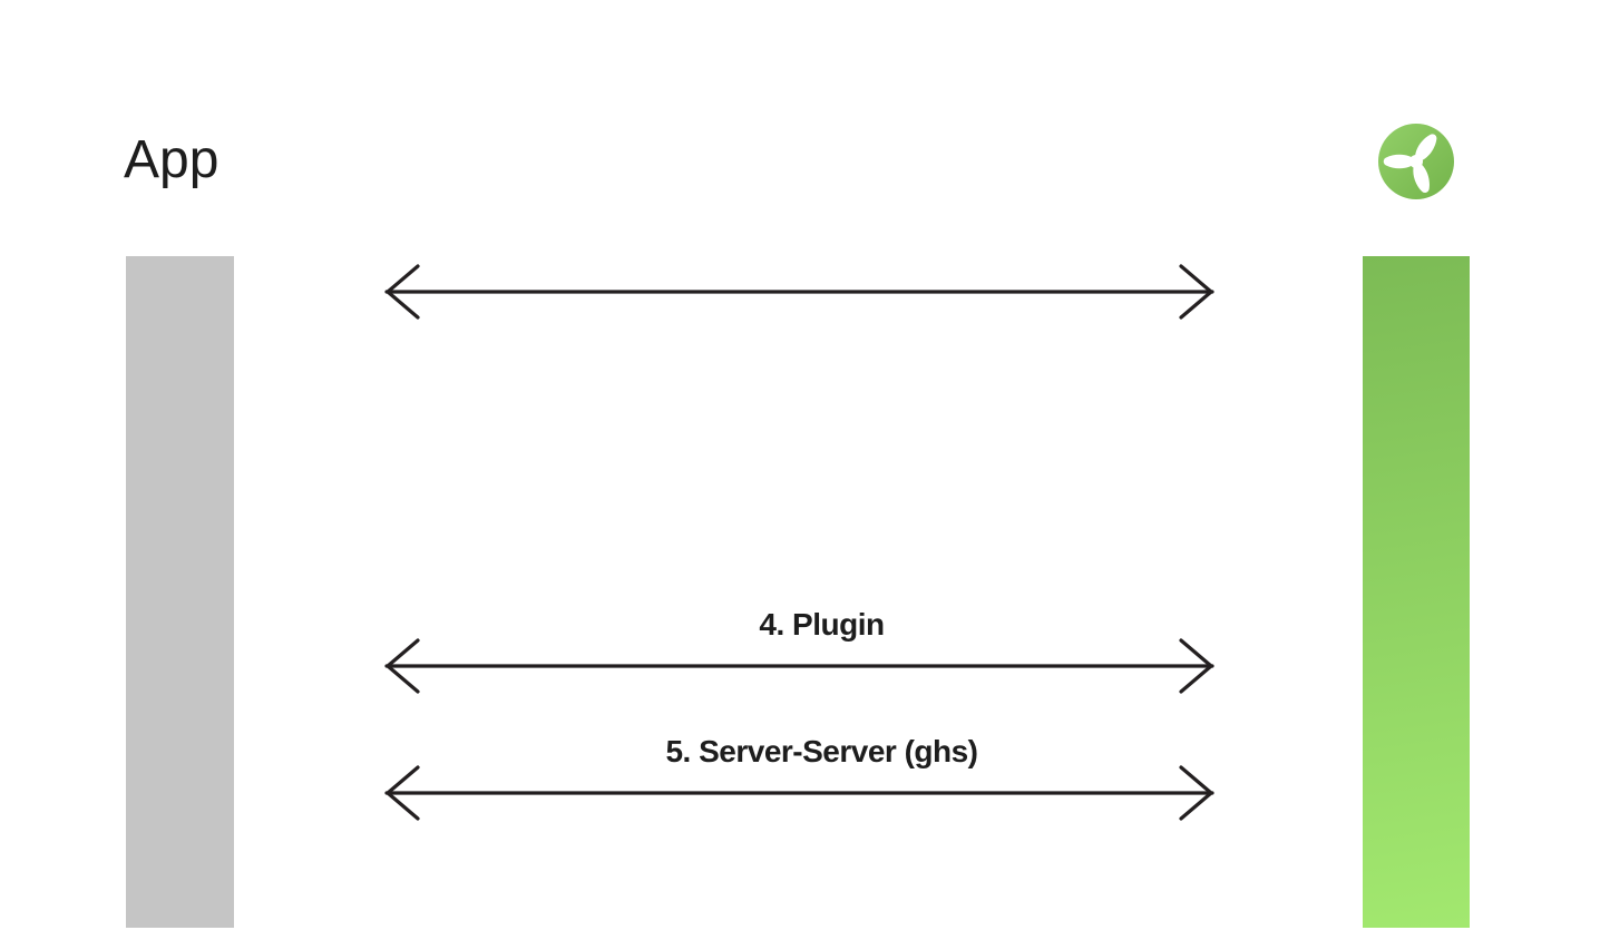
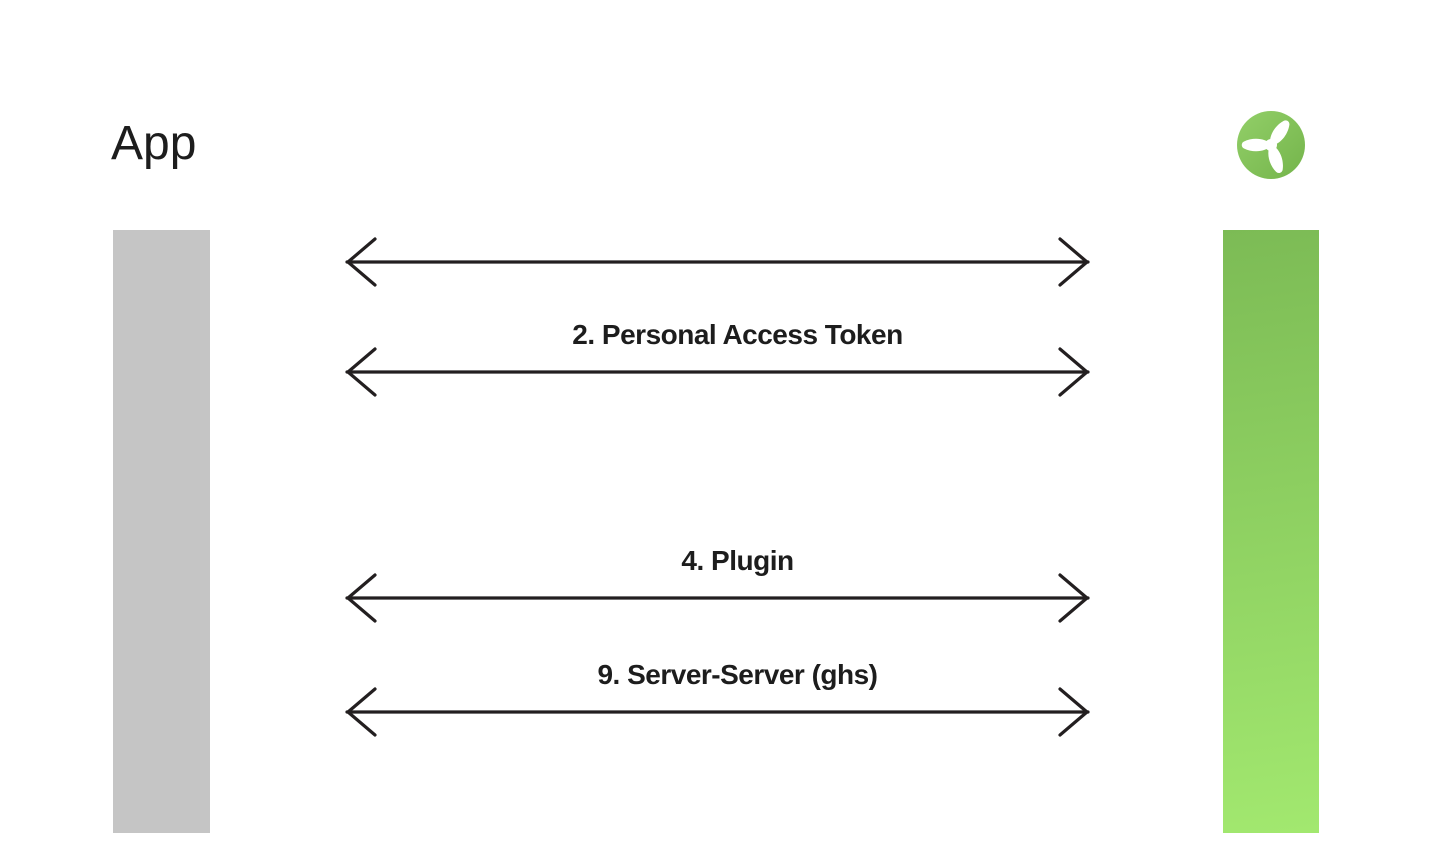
  App
+ 2. Personal Access Token
  4. Plugin
- 5. Server-Server (ghs)
+ 9. Server-Server (ghs)
